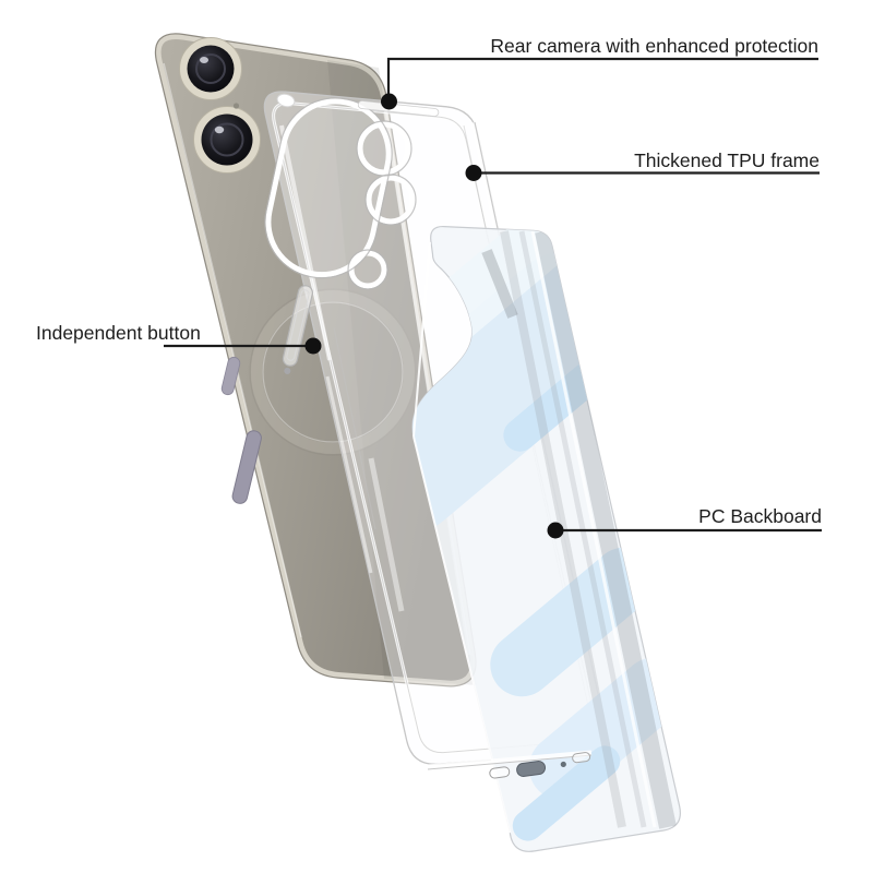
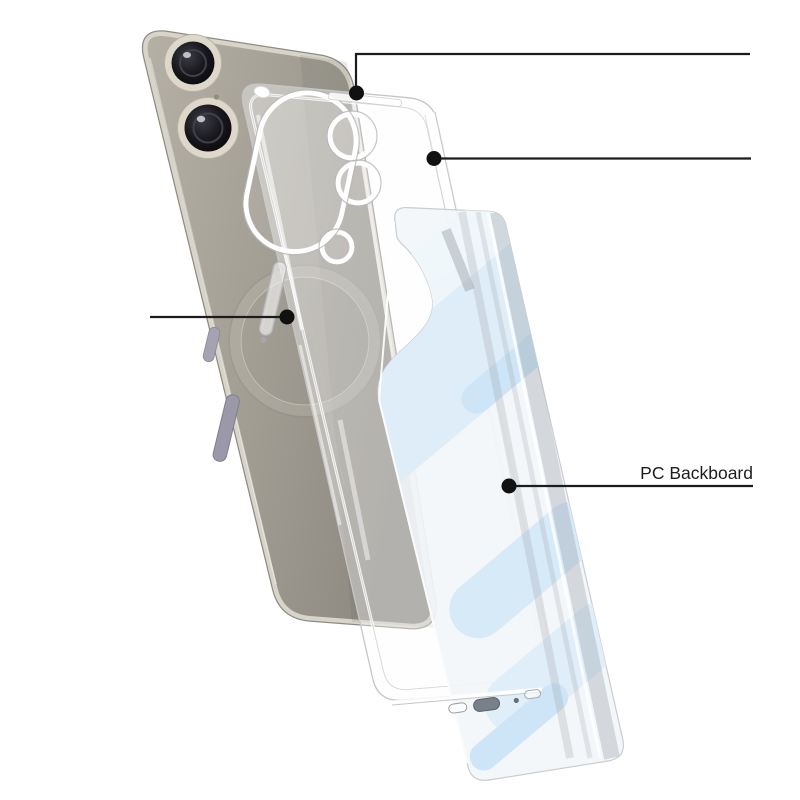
- Rear camera with enhanced protection
- Thickened TPU frame
- Independent button
  PC Backboard
